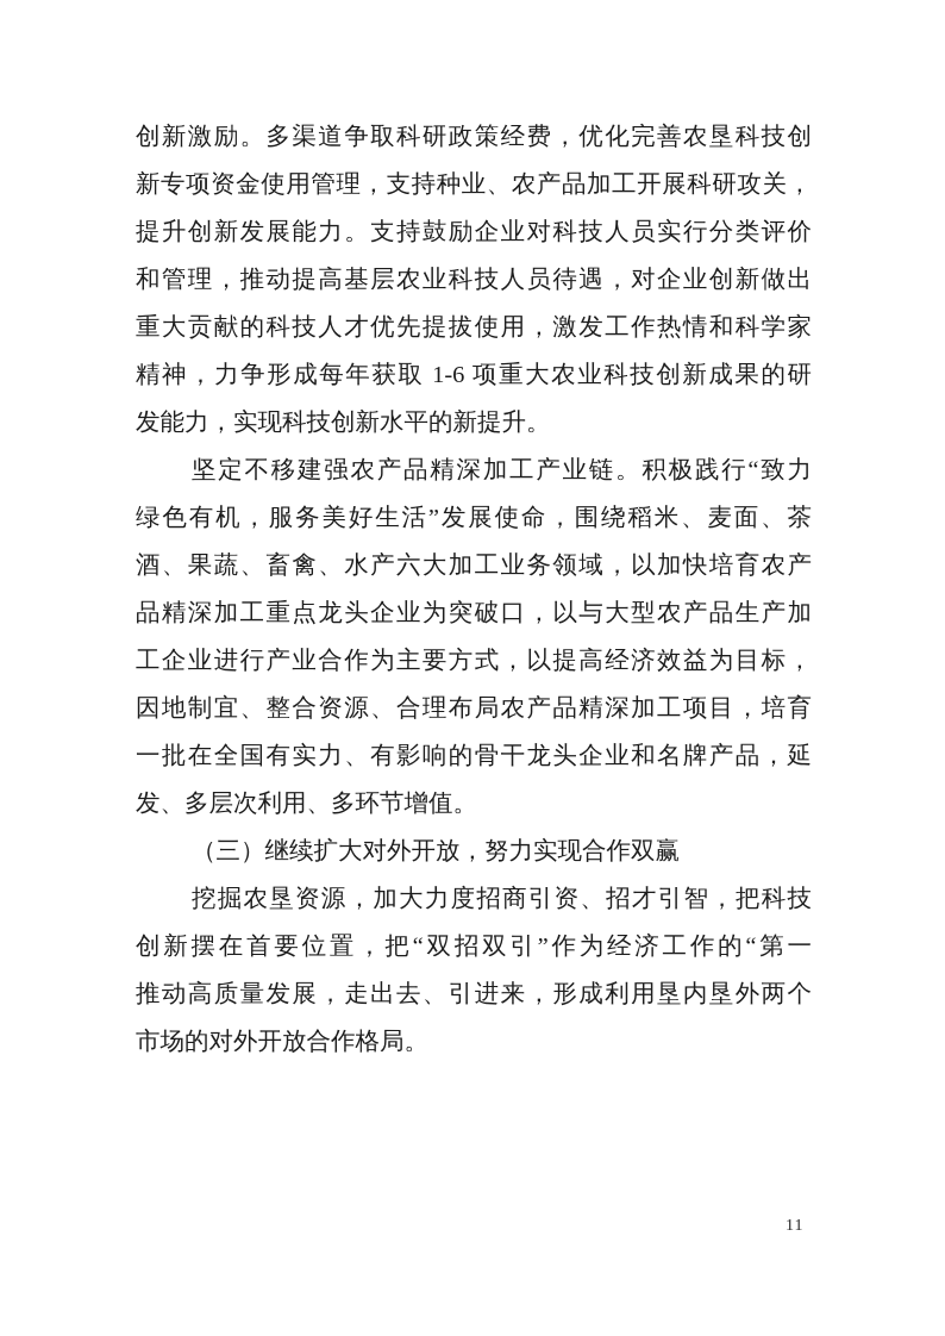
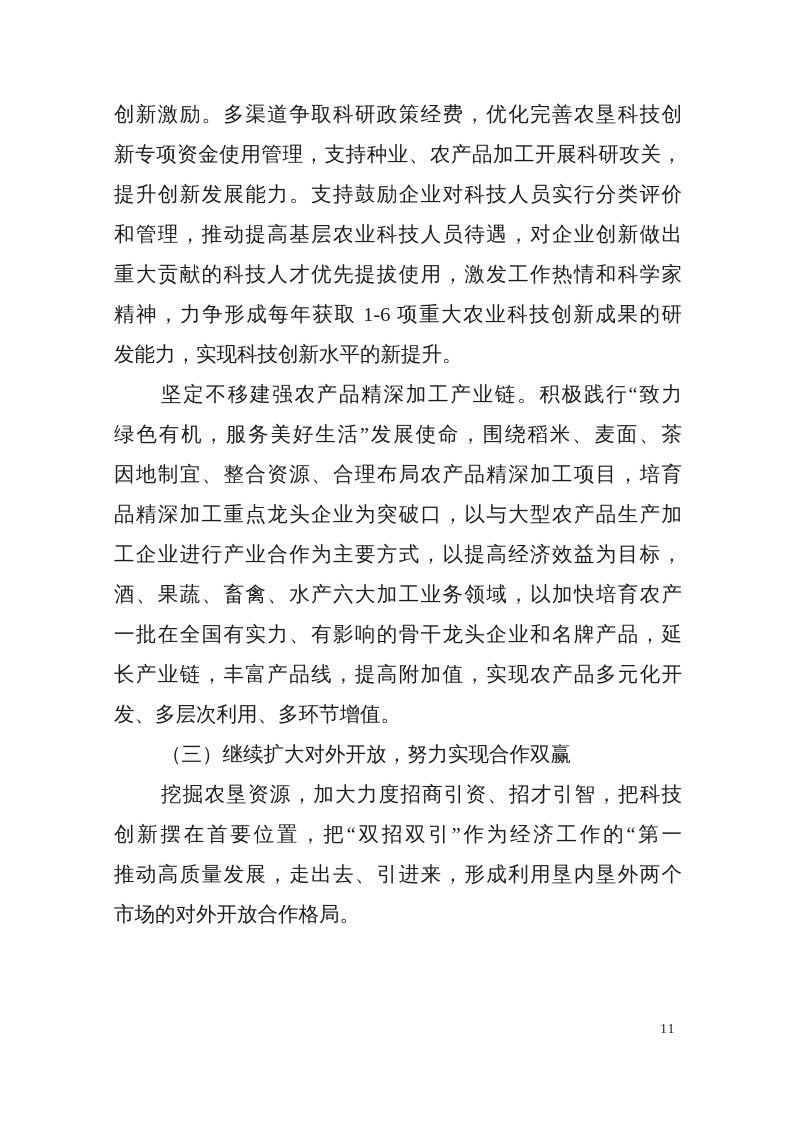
  创新激励。多渠道争取科研政策经费，优化完善农垦科技创
  新专项资金使用管理，支持种业、农产品加工开展科研攻关，
  提升创新发展能力。支持鼓励企业对科技人员实行分类评价
  和管理，推动提高基层农业科技人员待遇，对企业创新做出
  重大贡献的科技人才优先提拔使用，激发工作热情和科学家
  精神，力争形成每年获取 1-6 项重大农业科技创新成果的研
  发能力，实现科技创新水平的新提升。
  坚定不移建强农产品精深加工产业链。积极践行“致力
  绿色有机，服务美好生活”发展使命，围绕稻米、麦面、茶
- 酒、果蔬、畜禽、水产六大加工业务领域，以加快培育农产
+ 因地制宜、整合资源、合理布局农产品精深加工项目，培育
  品精深加工重点龙头企业为突破口，以与大型农产品生产加
  工企业进行产业合作为主要方式，以提高经济效益为目标，
- 因地制宜、整合资源、合理布局农产品精深加工项目，培育
+ 酒、果蔬、畜禽、水产六大加工业务领域，以加快培育农产
  一批在全国有实力、有影响的骨干龙头企业和名牌产品，延
+ 长产业链，丰富产品线，提高附加值，实现农产品多元化开
  发、多层次利用、多环节增值。
  （三）继续扩大对外开放，努力实现合作双赢
  挖掘农垦资源，加大力度招商引资、招才引智，把科技
  创新摆在首要位置，把“双招双引”作为经济工作的“第一
  推动高质量发展，走出去、引进来，形成利用垦内垦外两个
  市场的对外开放合作格局。
  11
